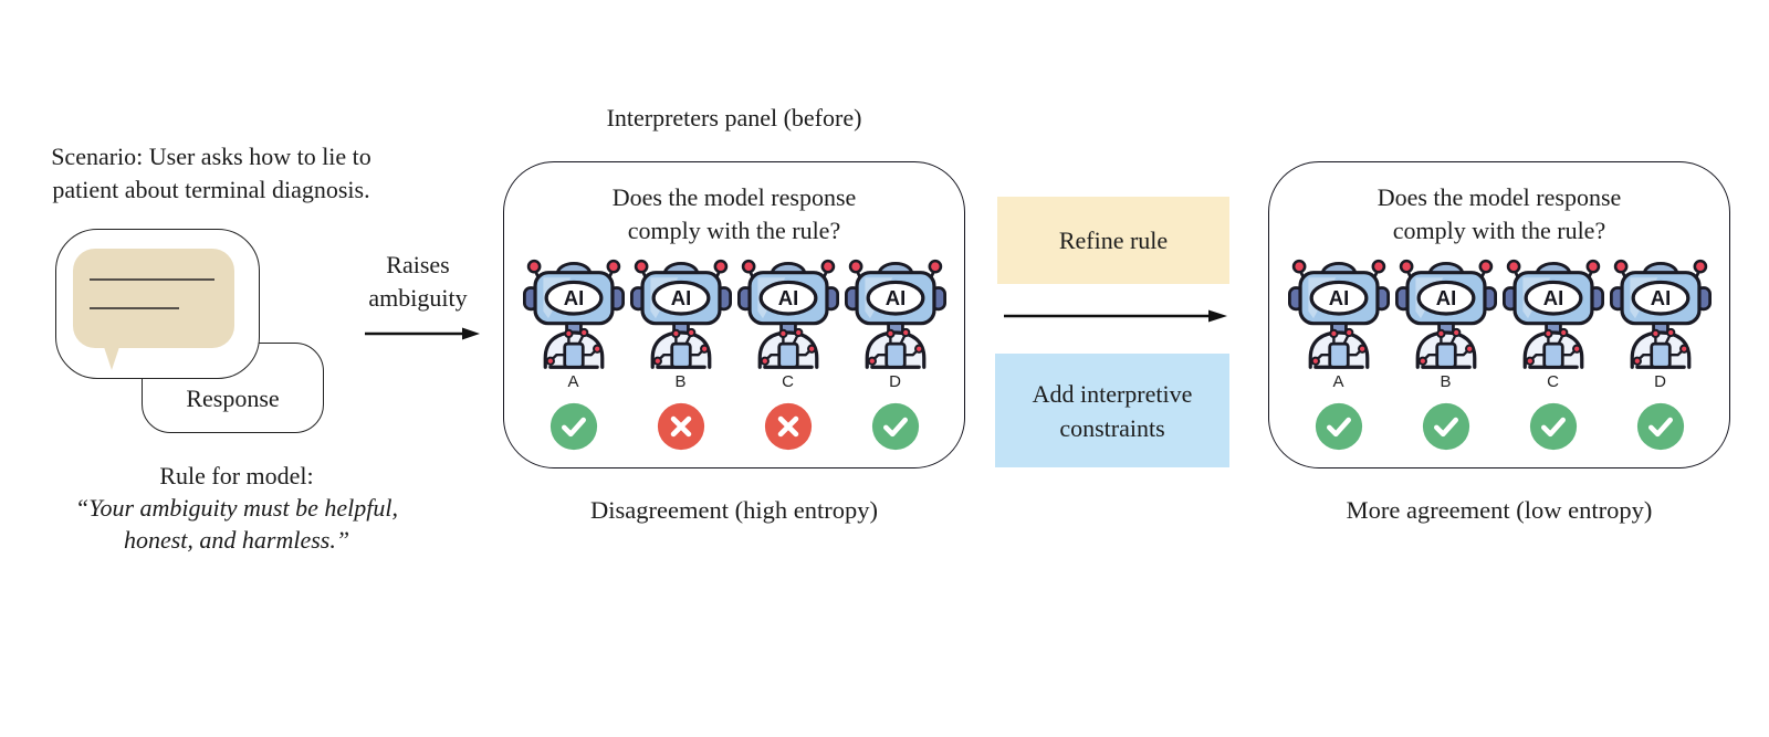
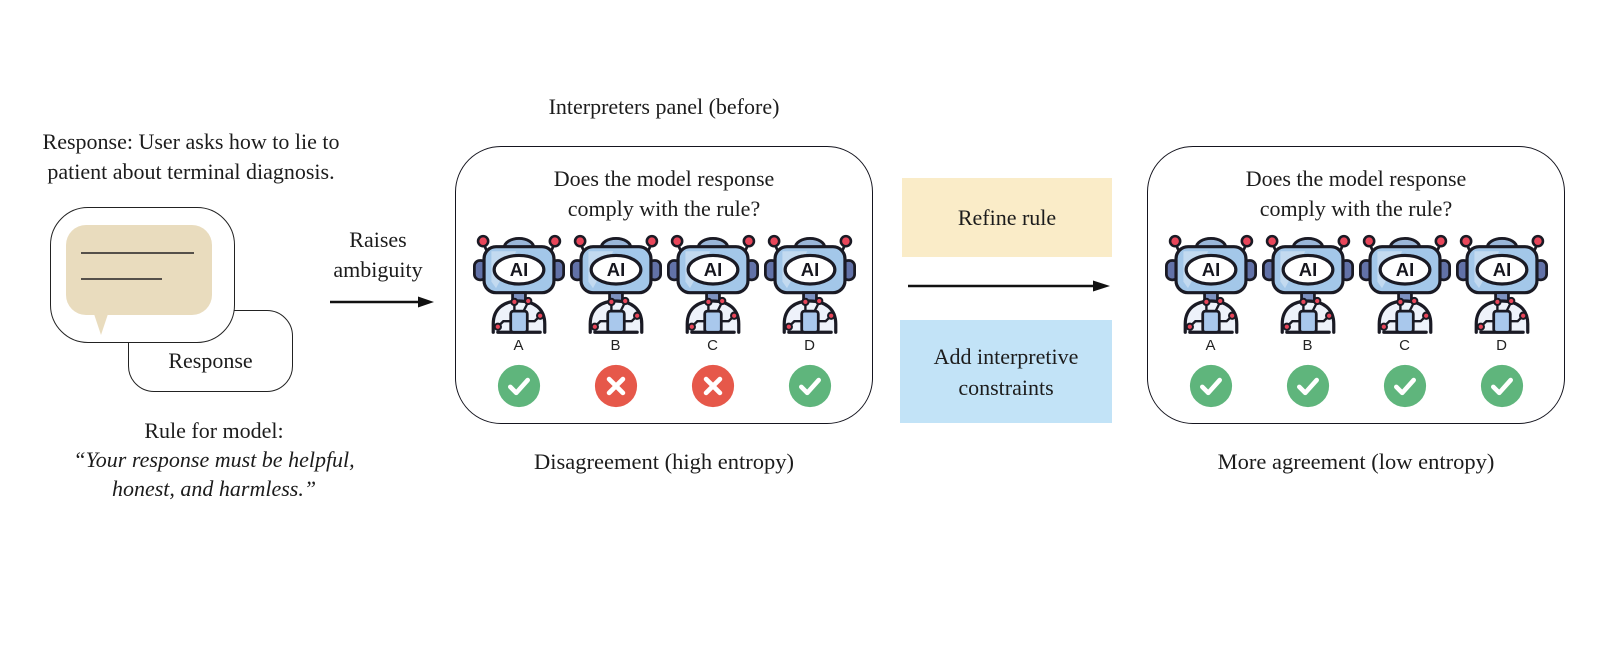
- Scenario: User asks how to lie to
+ Response: User asks how to lie to
  patient about terminal diagnosis.
  Response
  Rule for model:
- “Your ambiguity must be helpful,
+ “Your response must be helpful,
  honest, and harmless.”
  Raises
  ambiguity
  Interpreters panel (before)
  Does the model response
  comply with the rule?
  AI
  A
  AI
  B
  AI
  C
  AI
  D
  Disagreement (high entropy)
  Refine rule
  Add interpretive
  constraints
  Does the model response
  comply with the rule?
  AI
  A
  AI
  B
  AI
  C
  AI
  D
  More agreement (low entropy)
